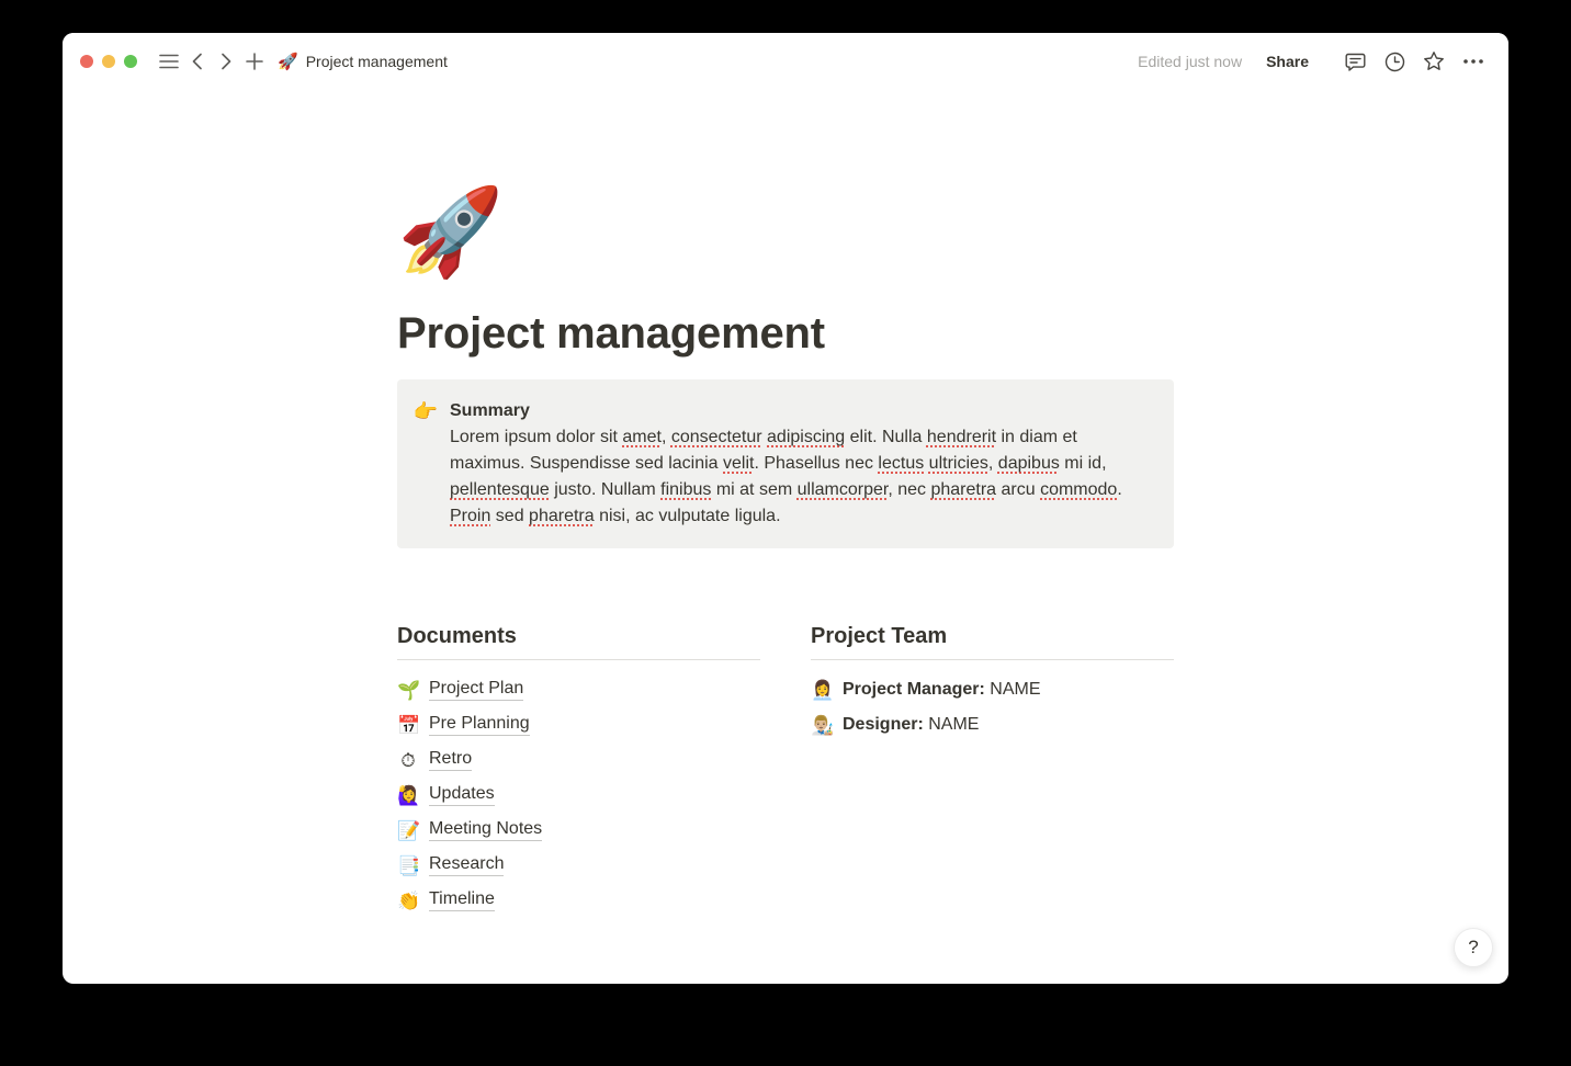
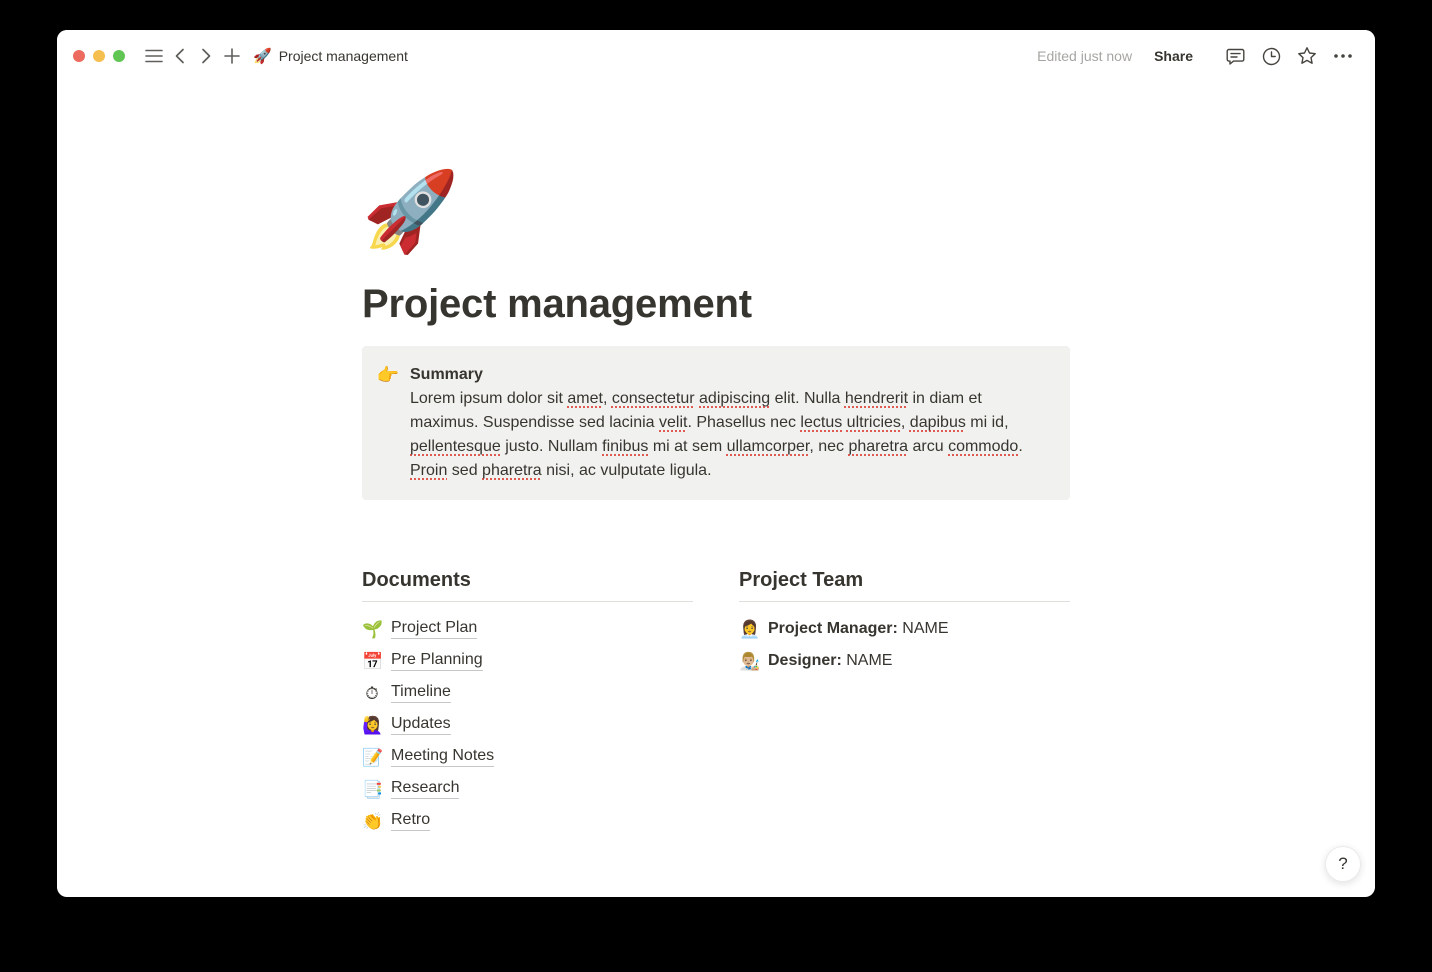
  🚀
  Project management
  Edited just now
  Share
  🚀
  Project management
  👉
  Summary
  Lorem ipsum dolor sit amet, consectetur adipiscing elit. Nulla hendrerit in diam et maximus. Suspendisse sed lacinia velit. Phasellus nec lectus ultricies, dapibus mi id, pellentesque justo. Nullam finibus mi at sem ullamcorper, nec pharetra arcu commodo. Proin sed pharetra nisi, ac vulputate ligula.
  Documents
  🌱
  Project Plan
  📅
  Pre Planning
  ⏱
- Retro
+ Timeline
  🙋‍♀️
  Updates
  📝
  Meeting Notes
  📑
  Research
  👏
- Timeline
+ Retro
  Project Team
  👩‍💼
  Project Manager: NAME
  👨🏼‍🎨
  Designer: NAME
  ?
